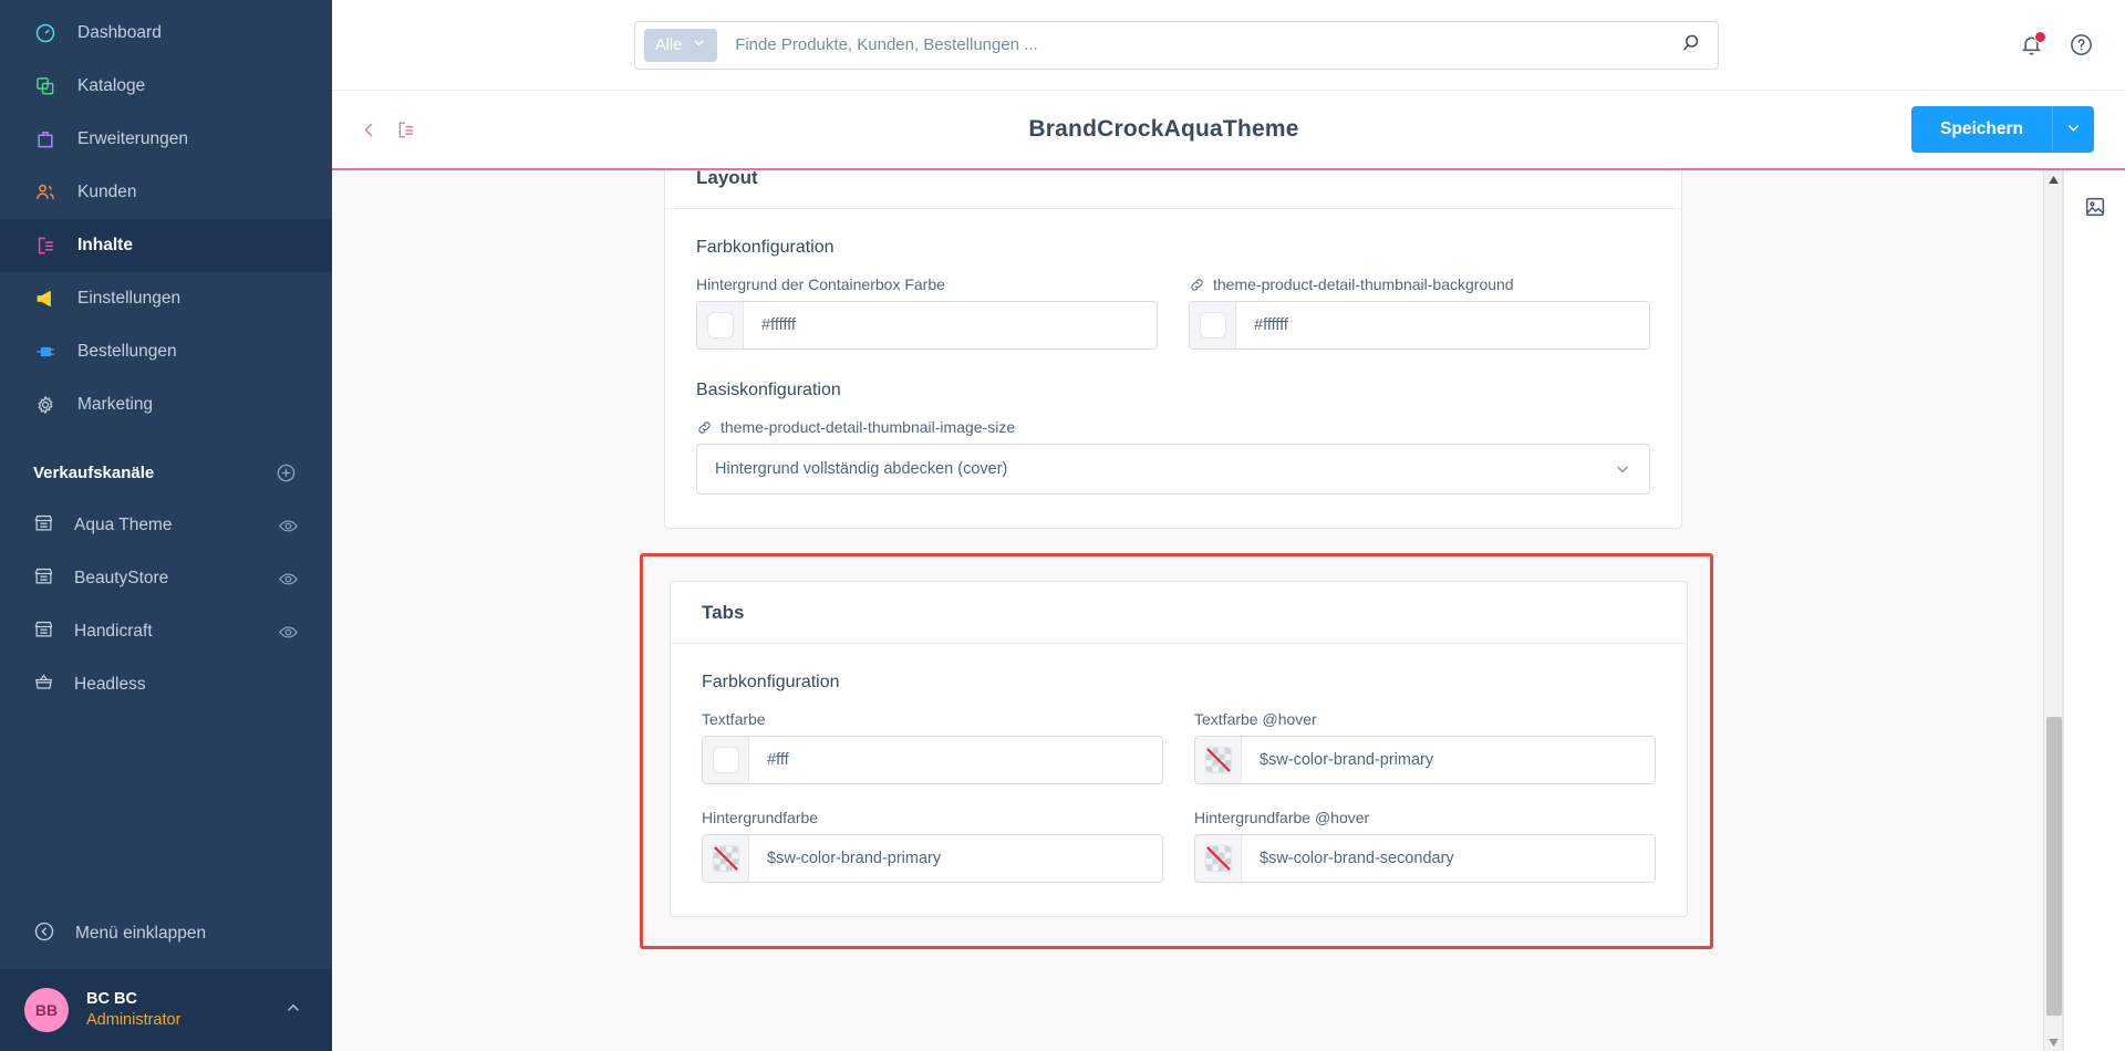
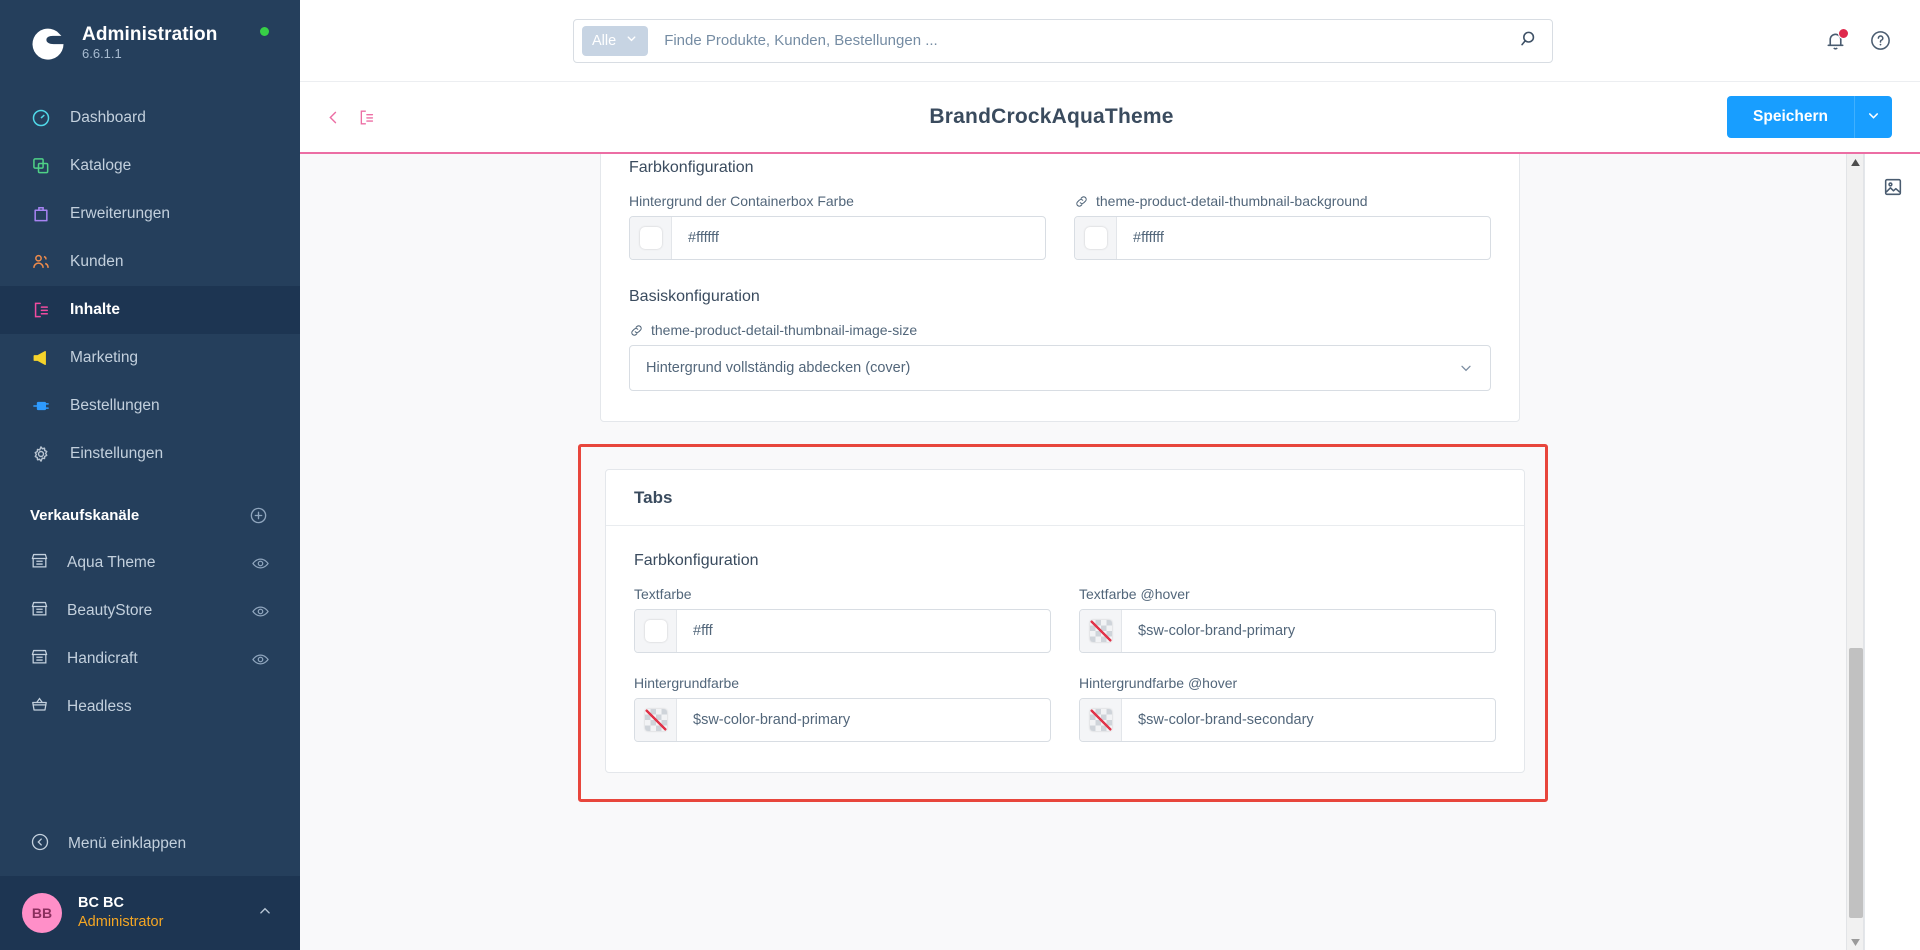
+ Administration
+ 6.6.1.1
  Dashboard
  Kataloge
  Erweiterungen
  Kunden
  Inhalte
- Einstellungen
+ Marketing
  Bestellungen
- Marketing
+ Einstellungen
  Verkaufskanäle
  Aqua Theme
  BeautyStore
  Handicraft
  Headless
  Menü einklappen
  BB
  BC BC
  Administrator
  Alle
  Finde Produkte, Kunden, Bestellungen ...
  BrandCrockAquaTheme
  Speichern
- Layout
  Farbkonfiguration
  Hintergrund der Containerbox Farbe
  #ffffff
  theme-product-detail-thumbnail-background
  #ffffff
  Basiskonfiguration
  theme-product-detail-thumbnail-image-size
  Hintergrund vollständig abdecken (cover)
  Tabs
  Farbkonfiguration
  Textfarbe
  #fff
  Textfarbe @hover
  $sw-color-brand-primary
  Hintergrundfarbe
  $sw-color-brand-primary
  Hintergrundfarbe @hover
  $sw-color-brand-secondary
